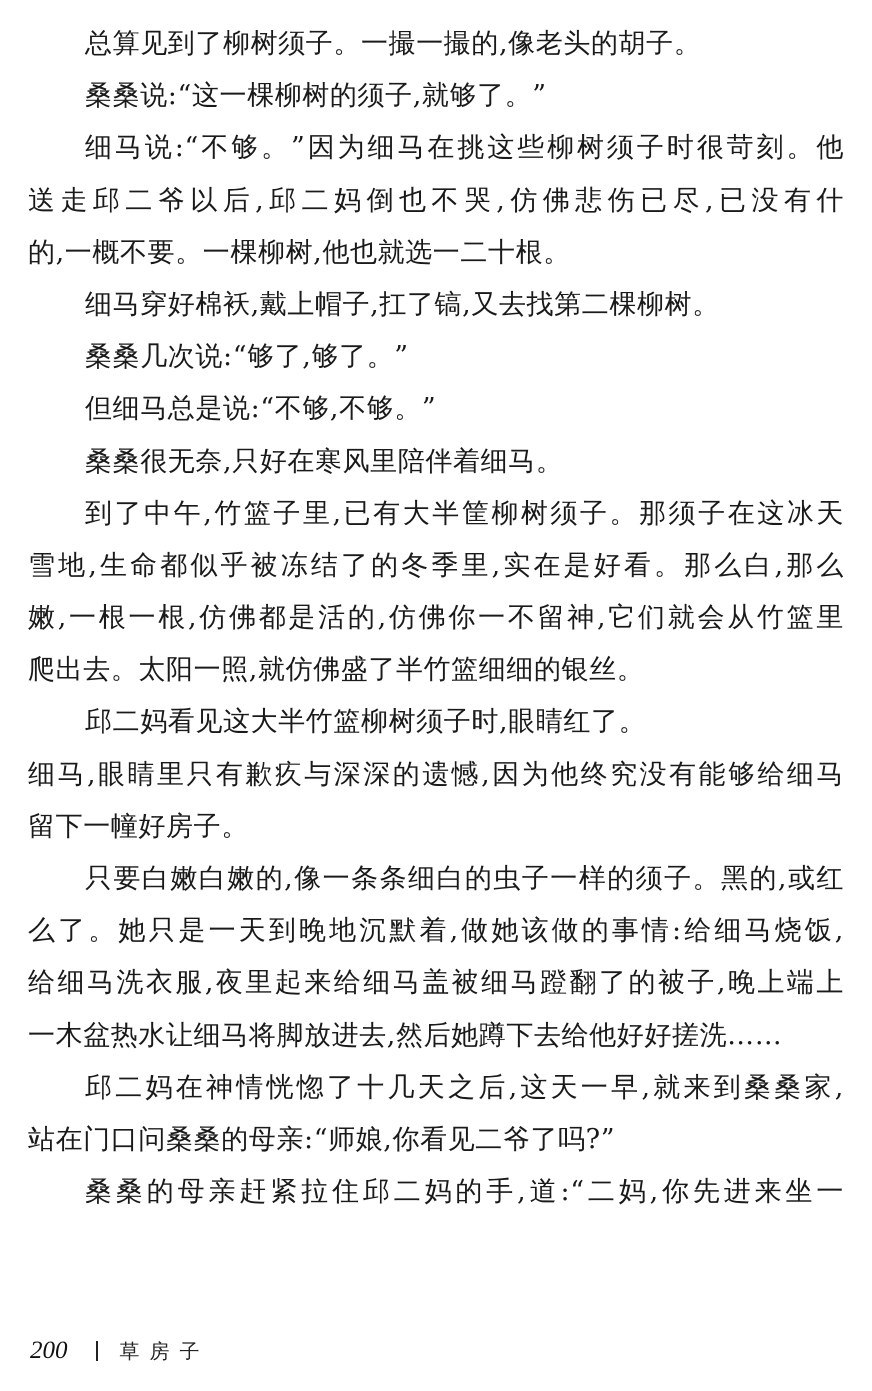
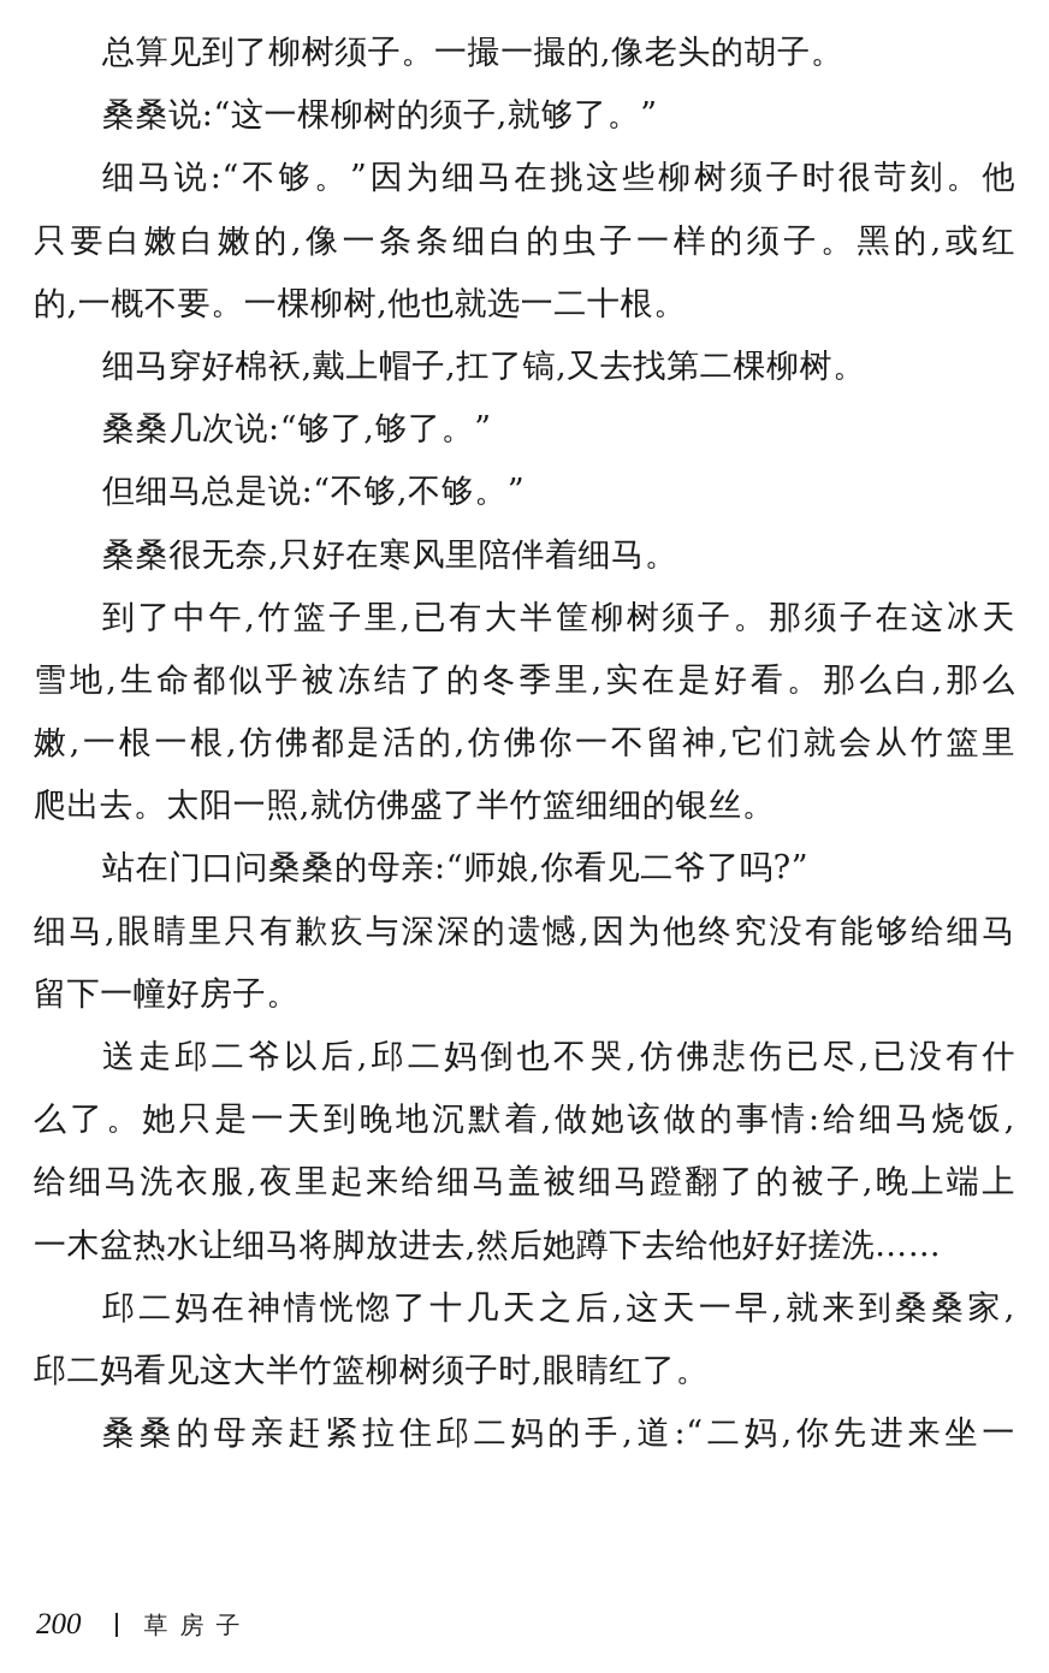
  总算见到了柳树须子。一撮一撮的,像老头的胡子。
  桑桑说:“这一棵柳树的须子,就够了。”
  细马说:“不够。”因为细马在挑这些柳树须子时很苛刻。他
- 送走邱二爷以后,邱二妈倒也不哭,仿佛悲伤已尽,已没有什
+ 只要白嫩白嫩的,像一条条细白的虫子一样的须子。黑的,或红
  的,一概不要。一棵柳树,他也就选一二十根。
  细马穿好棉袄,戴上帽子,扛了镐,又去找第二棵柳树。
  桑桑几次说:“够了,够了。”
  但细马总是说:“不够,不够。”
  桑桑很无奈,只好在寒风里陪伴着细马。
  到了中午,竹篮子里,已有大半筐柳树须子。那须子在这冰天
  雪地,生命都似乎被冻结了的冬季里,实在是好看。那么白,那么
  嫩,一根一根,仿佛都是活的,仿佛你一不留神,它们就会从竹篮里
  爬出去。太阳一照,就仿佛盛了半竹篮细细的银丝。
- 邱二妈看见这大半竹篮柳树须子时,眼睛红了。
+ 站在门口问桑桑的母亲:“师娘,你看见二爷了吗?”
  细马,眼睛里只有歉疚与深深的遗憾,因为他终究没有能够给细马
  留下一幢好房子。
- 只要白嫩白嫩的,像一条条细白的虫子一样的须子。黑的,或红
+ 送走邱二爷以后,邱二妈倒也不哭,仿佛悲伤已尽,已没有什
  么了。她只是一天到晚地沉默着,做她该做的事情:给细马烧饭,
  给细马洗衣服,夜里起来给细马盖被细马蹬翻了的被子,晚上端上
  一木盆热水让细马将脚放进去,然后她蹲下去给他好好搓洗……
  邱二妈在神情恍惚了十几天之后,这天一早,就来到桑桑家,
- 站在门口问桑桑的母亲:“师娘,你看见二爷了吗?”
+ 邱二妈看见这大半竹篮柳树须子时,眼睛红了。
  桑桑的母亲赶紧拉住邱二妈的手,道:“二妈,你先进来坐一
  200
  草房子
